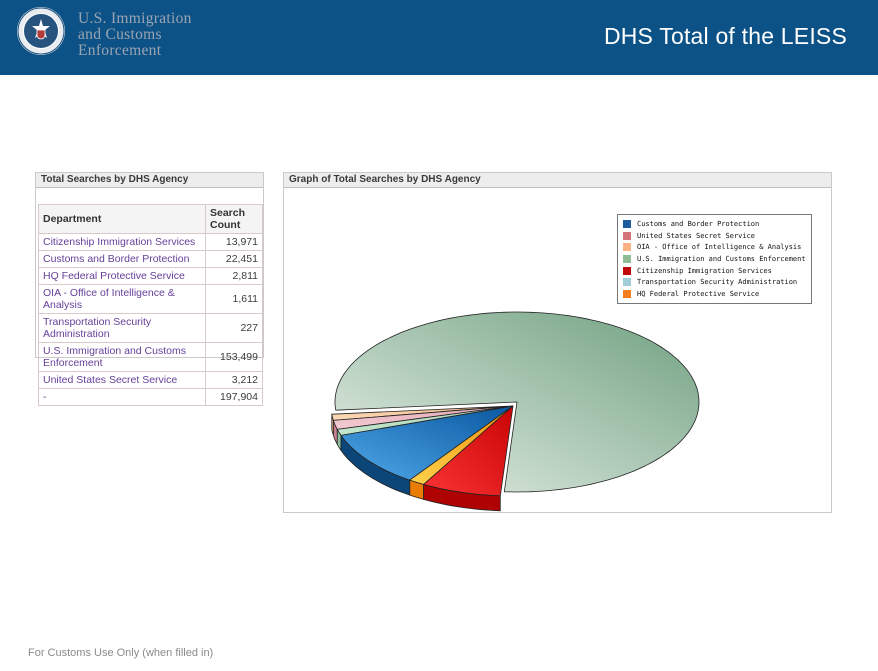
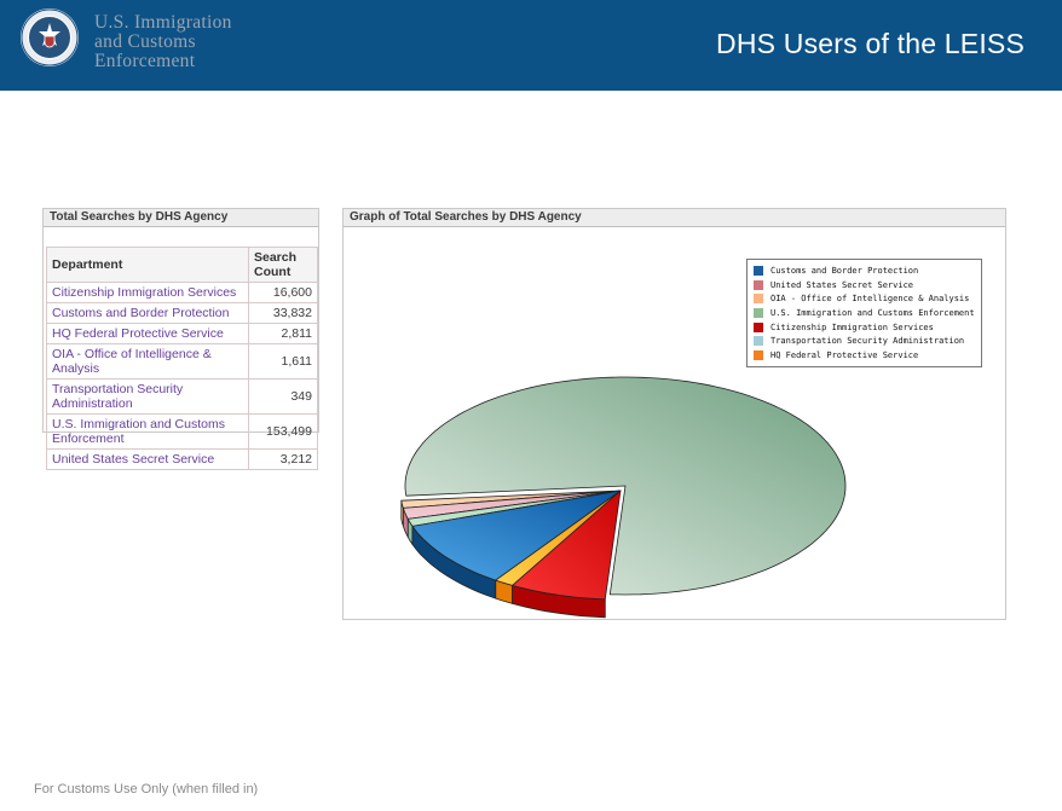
  U.S. Immigration
  and Customs
  Enforcement
- DHS Total of the LEISS
+ DHS Users of the LEISS
  Total Searches by DHS Agency
  Department	Search Count
- Citizenship Immigration Services	13,971
+ Citizenship Immigration Services	16,600
- Customs and Border Protection	22,451
+ Customs and Border Protection	33,832
  HQ Federal Protective Service	2,811
  OIA - Office of Intelligence & Analysis	1,611
- Transportation Security Administration	227
+ Transportation Security Administration	349
  U.S. Immigration and Customs Enforcement	153,499
  United States Secret Service	3,212
- -	197,904
  Graph of Total Searches by DHS Agency
  Customs and Border Protection
  United States Secret Service
  OIA - Office of Intelligence & Analysis
  U.S. Immigration and Customs Enforcement
  Citizenship Immigration Services
  Transportation Security Administration
  HQ Federal Protective Service
  For Customs Use Only (when filled in)
